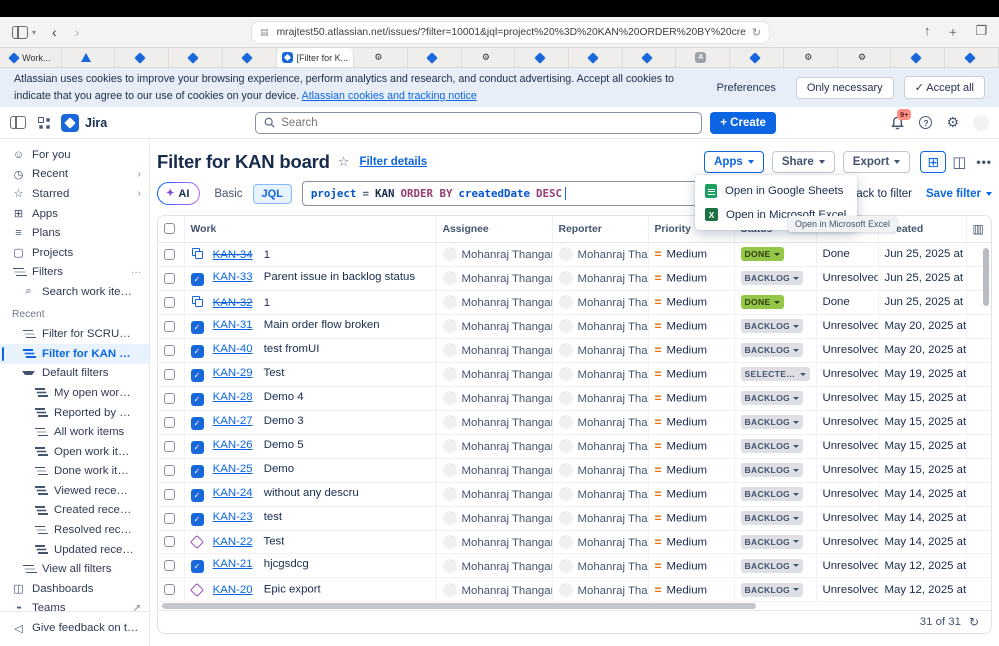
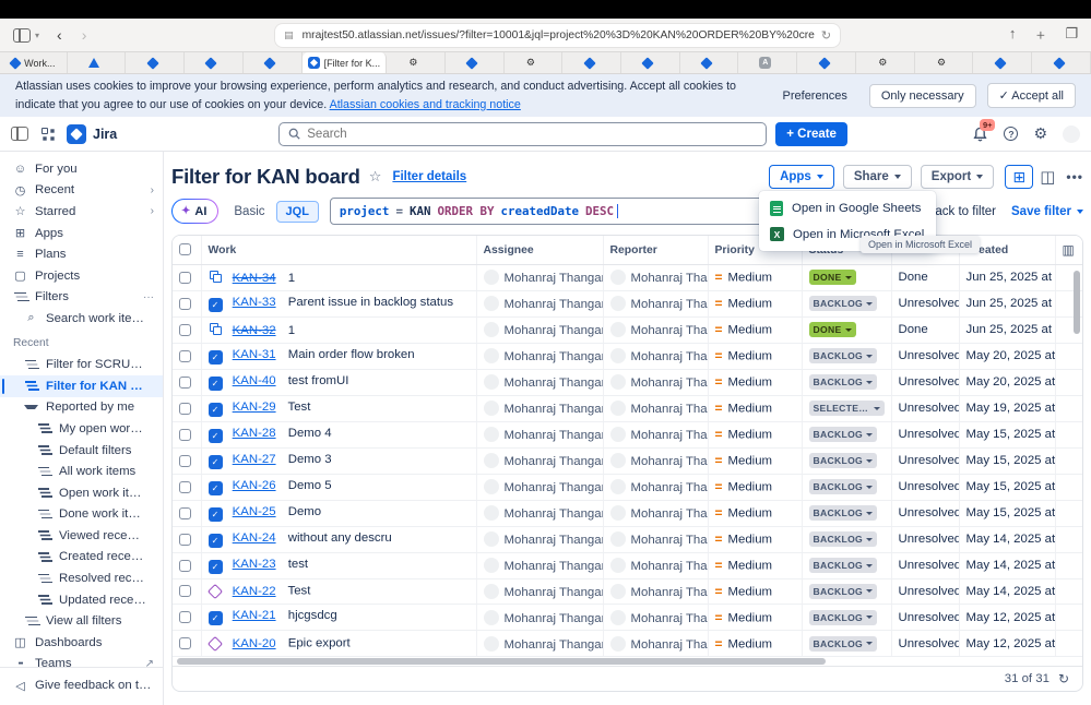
  ▾
  ‹
  ›
  ▤
  mrajtest50.atlassian.net/issues/?filter=10001&jql=project%20%3D%20KAN%20ORDER%20BY%20cre
  ↻
  ↑
  ＋
  ❐
  Work...
  [Filter for K...
  ⚙
  ⚙
  ⚙
  ⚙
  Atlassian uses cookies to improve your browsing experience, perform analytics and research, and conduct advertising. Accept all cookies to indicate that you agree to our use of cookies on your device. Atlassian cookies and tracking notice
  Preferences
  Only necessary
  ✓ Accept all
  Jira
  Search
  + Create
  9+
  ?
  ⚙
  ☺
  For you
  ◷
  Recent
  ›
  ☆
  Starred
  ›
  ⊞
  Apps
  ≡
  Plans
  ▢
  Projects
  Filters
  ···
  ⌕
  Search work items
  Recent
  Filter for SCRUM
  Filter for KAN bo
- Default filters
+ Reported by me
  My open work it
- Reported by me
+ Default filters
  All work items
  Open work item
  Done work item
  Viewed recently
  Created recentl
  Resolved recen
  Updated recentl
  View all filters
  ◫
  Dashboards
  Teams
  ↗
  ◁
  Give feedback on the
  Filter for KAN board
  ☆
  Filter details
  Apps
  Share
  Export
  ⊞
  ◫
  •••
  ✦
  AI
  Basic
  JQL
  project
  =
  KAN
  ORDER BY
  createdDate
  DESC
  ack to filter
  Save filter
  Open in Google Sheets
  X
  Open in Microsoft Excel
  Open in Microsoft Excel
  	KAN-34 1	Mohanraj Thanga	Mohanraj Tha	= Medium	DONE	Done	Jun 25, 2025 at
  	KAN-33 Parent issue in backlog status	Mohanraj Thanga	Mohanraj Tha	= Medium	BACKLOG	Unresolved	Jun 25, 2025 at
  	KAN-32 1	Mohanraj Thanga	Mohanraj Tha	= Medium	DONE	Done	Jun 25, 2025 at
  	KAN-31 Main order flow broken	Mohanraj Thanga	Mohanraj Tha	= Medium	BACKLOG	Unresolved	May 20, 2025 at
  	KAN-40 test fromUI	Mohanraj Thanga	Mohanraj Tha	= Medium	BACKLOG	Unresolved	May 20, 2025 at
  	KAN-29 Test	Mohanraj Thanga	Mohanraj Tha	= Medium	SELECTED	Unresolved	May 19, 2025 at
  	KAN-28 Demo 4	Mohanraj Thanga	Mohanraj Tha	= Medium	BACKLOG	Unresolved	May 15, 2025 at
  	KAN-27 Demo 3	Mohanraj Thanga	Mohanraj Tha	= Medium	BACKLOG	Unresolved	May 15, 2025 at
  	KAN-26 Demo 5	Mohanraj Thanga	Mohanraj Tha	= Medium	BACKLOG	Unresolved	May 15, 2025 at
  	KAN-25 Demo	Mohanraj Thanga	Mohanraj Tha	= Medium	BACKLOG	Unresolved	May 15, 2025 at
  	KAN-24 without any descru	Mohanraj Thanga	Mohanraj Tha	= Medium	BACKLOG	Unresolved	May 14, 2025 at
  	KAN-23 test	Mohanraj Thanga	Mohanraj Tha	= Medium	BACKLOG	Unresolved	May 14, 2025 at
  	KAN-22 Test	Mohanraj Thanga	Mohanraj Tha	= Medium	BACKLOG	Unresolved	May 14, 2025 at
  	KAN-21 hjcgsdcg	Mohanraj Thanga	Mohanraj Tha	= Medium	BACKLOG	Unresolved	May 12, 2025 at
  	KAN-20 Epic export	Mohanraj Thanga	Mohanraj Tha	= Medium	BACKLOG	Unresolved	May 12, 2025 at
  31 of 31
  ↻
